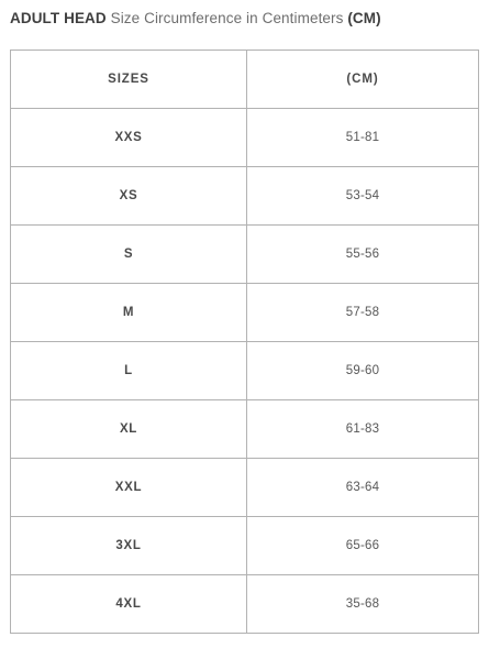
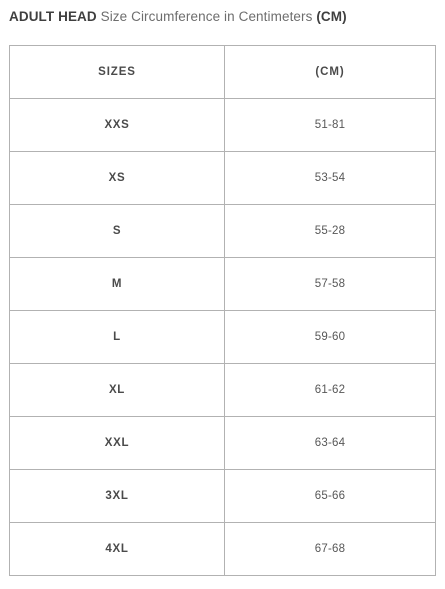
  ADULT HEAD Size Circumference in Centimeters (CM)
  SIZES	(CM)
  XXS	51-81
  XS	53-54
- S	55-56
+ S	55-28
  M	57-58
  L	59-60
- XL	61-83
+ XL	61-62
  XXL	63-64
  3XL	65-66
- 4XL	35-68
+ 4XL	67-68
